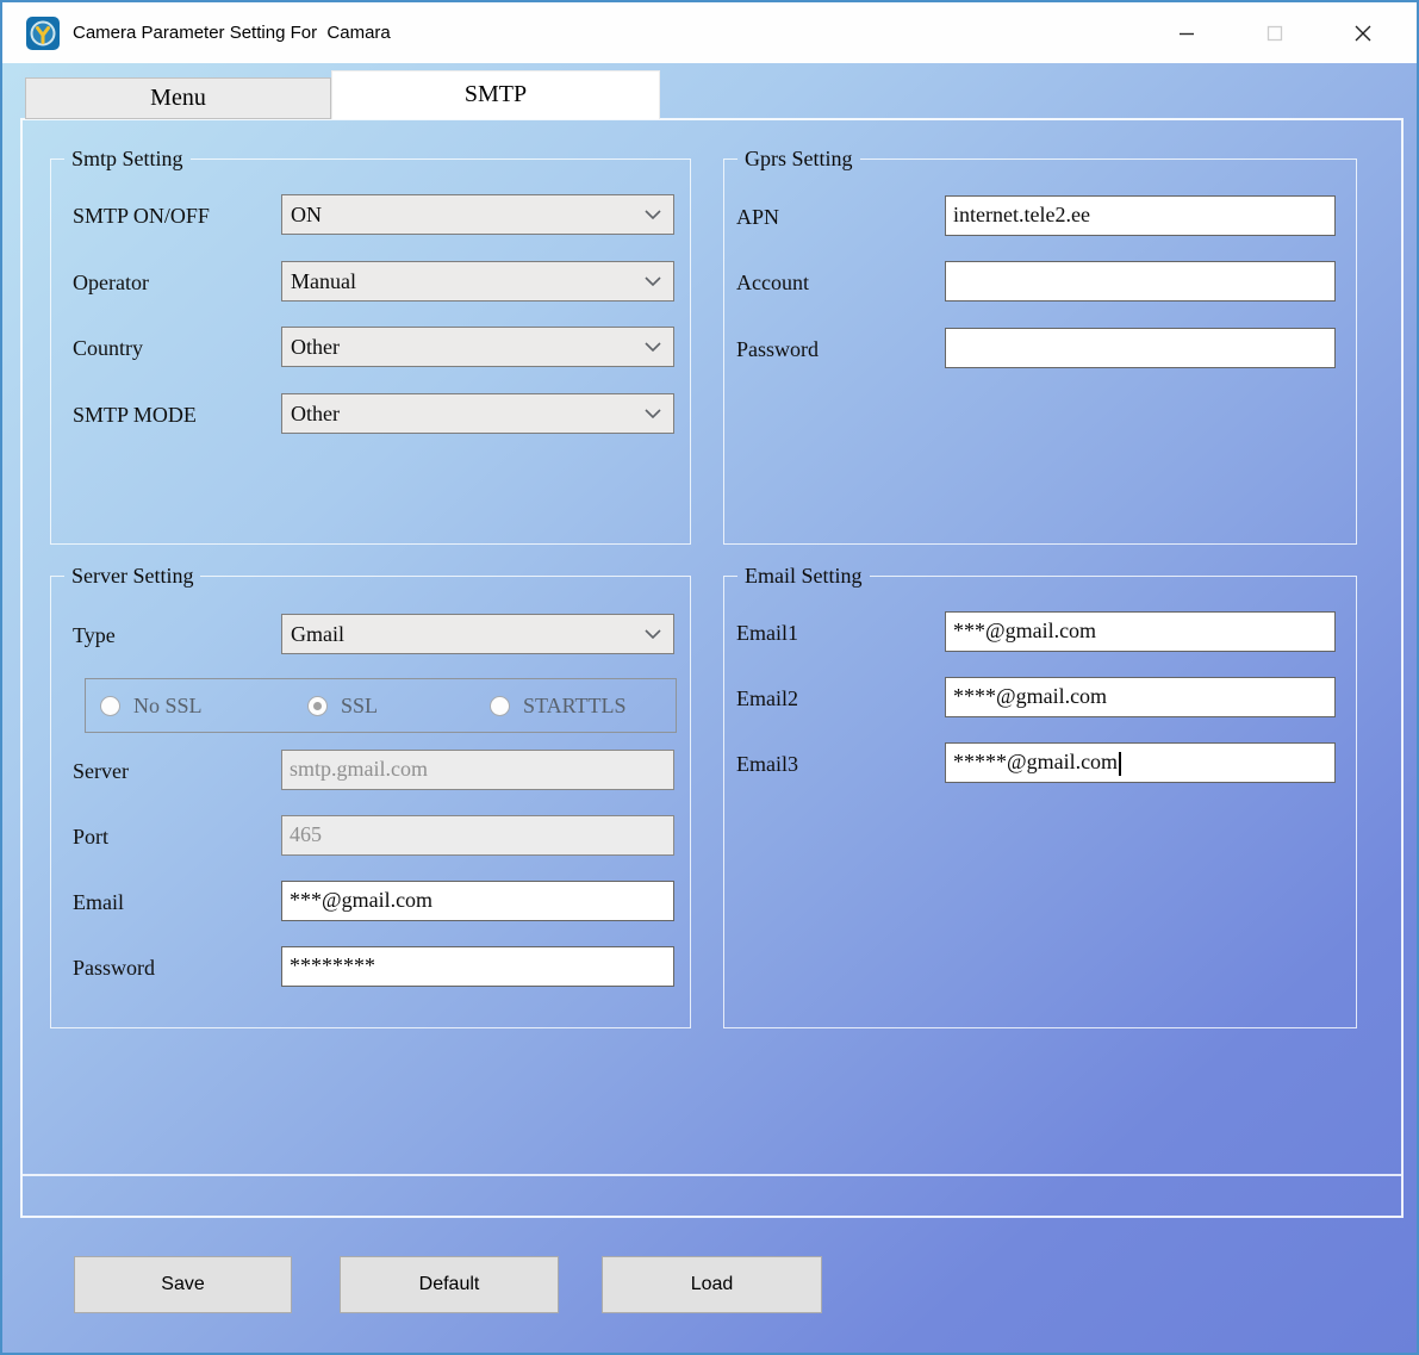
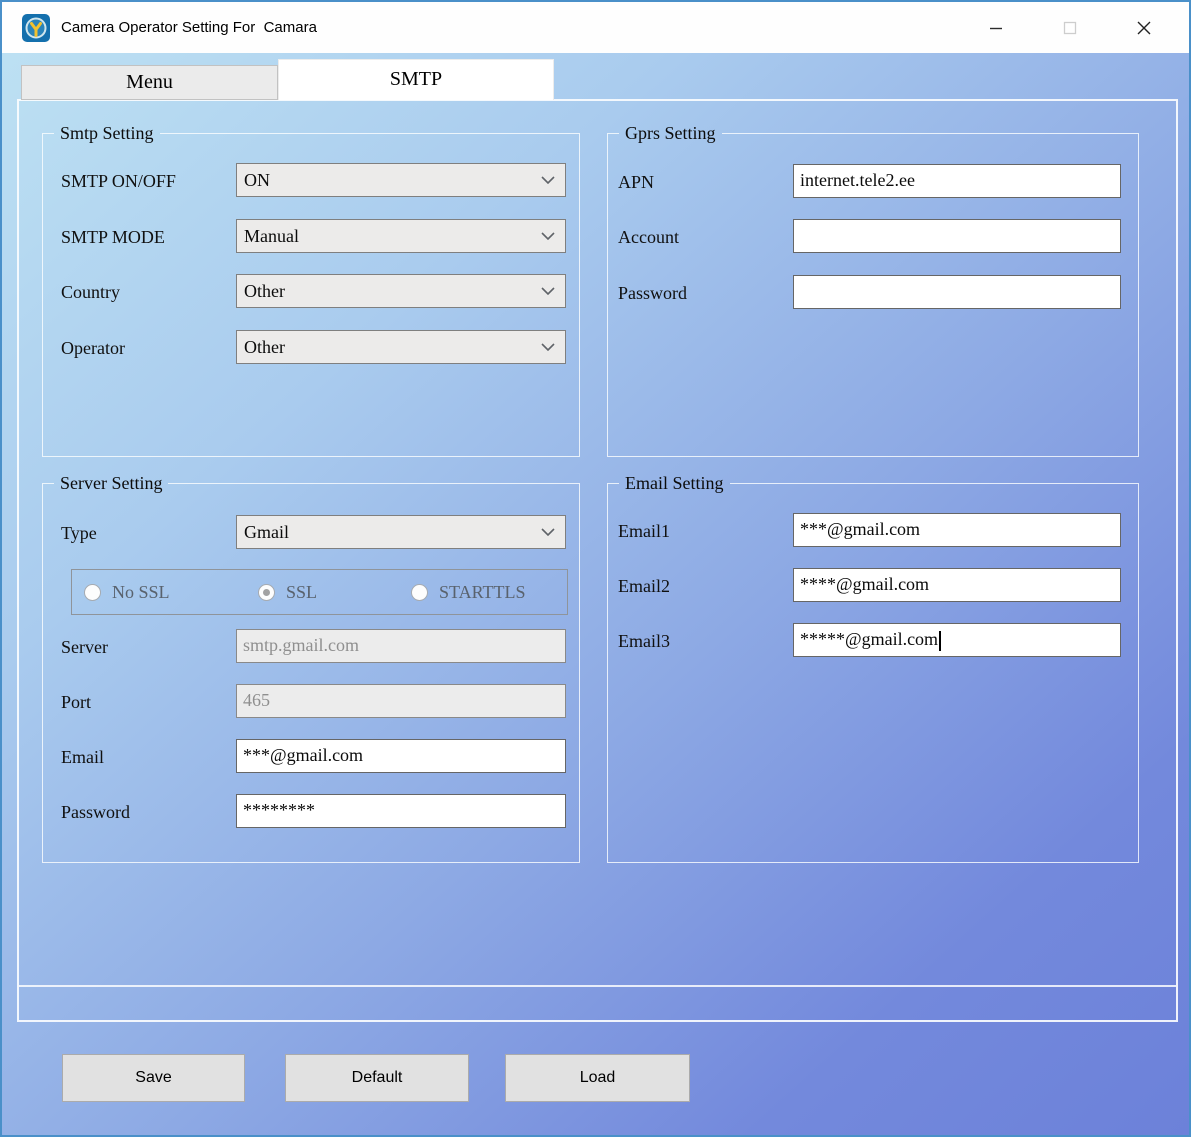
- Camera Parameter Setting For Camara
+ Camera Operator Setting For Camara
  Menu
  SMTP
  Smtp Setting
  SMTP ON/OFF
  ON
- Operator
+ SMTP MODE
  Manual
  Country
  Other
- SMTP MODE
+ Operator
  Other
  Gprs Setting
  APN
  internet.tele2.ee
  Account
  Password
  Server Setting
  Type
  Gmail
  No SSL
  SSL
  STARTTLS
  Server
  smtp.gmail.com
  Port
  465
  Email
  ***@gmail.com
  Password
  ********
  Email Setting
  Email1
  ***@gmail.com
  Email2
  ****@gmail.com
  Email3
  *****@gmail.com
  Save
  Default
  Load
